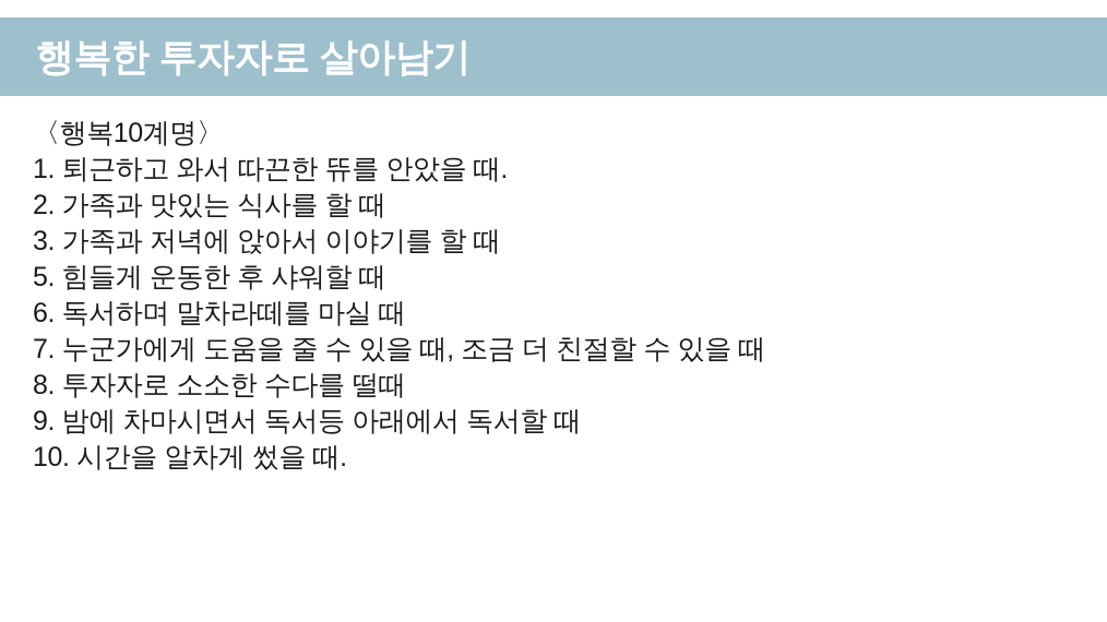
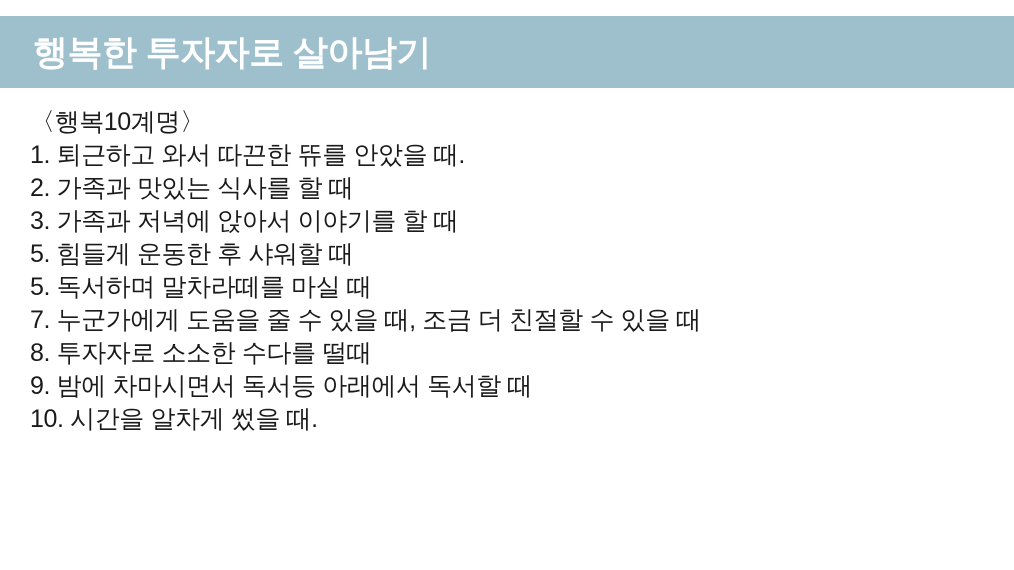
  행복한 투자자로 살아남기
  〈행복10계명〉
  1. 퇴근하고 와서 따끈한 뜌를 안았을 때.
  2. 가족과 맛있는 식사를 할 때
  3. 가족과 저녁에 앉아서 이야기를 할 때
  5. 힘들게 운동한 후 샤워할 때
- 6. 독서하며 말차라떼를 마실 때
+ 5. 독서하며 말차라떼를 마실 때
  7. 누군가에게 도움을 줄 수 있을 때, 조금 더 친절할 수 있을 때
  8. 투자자로 소소한 수다를 떨때
  9. 밤에 차마시면서 독서등 아래에서 독서할 때
  10. 시간을 알차게 썼을 때.
